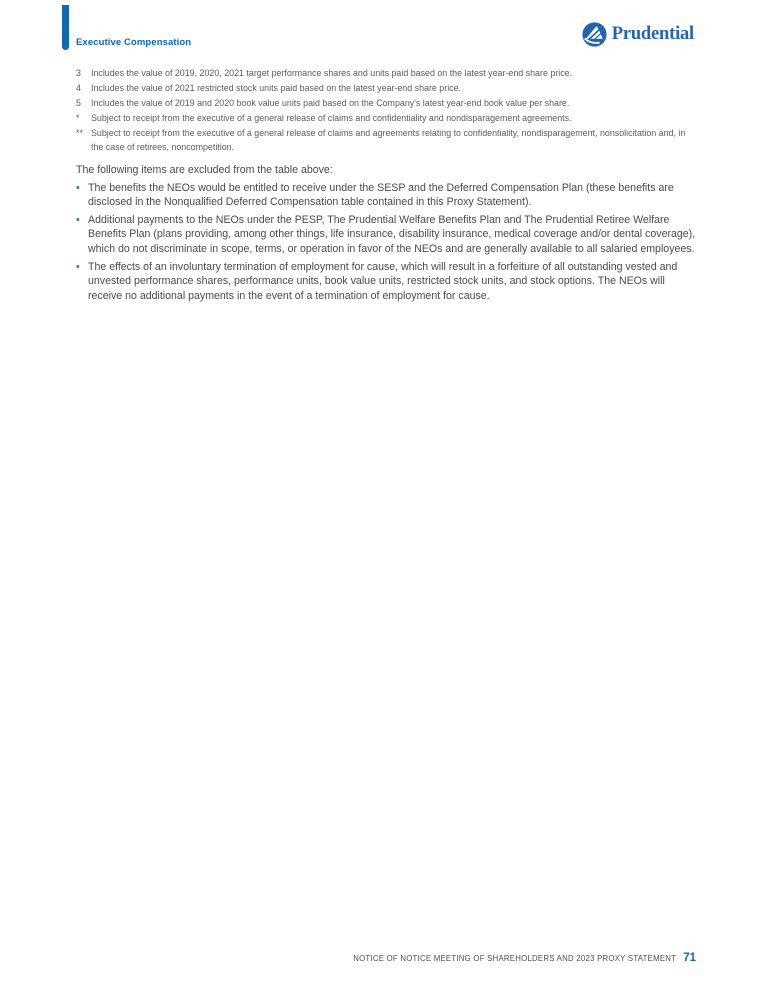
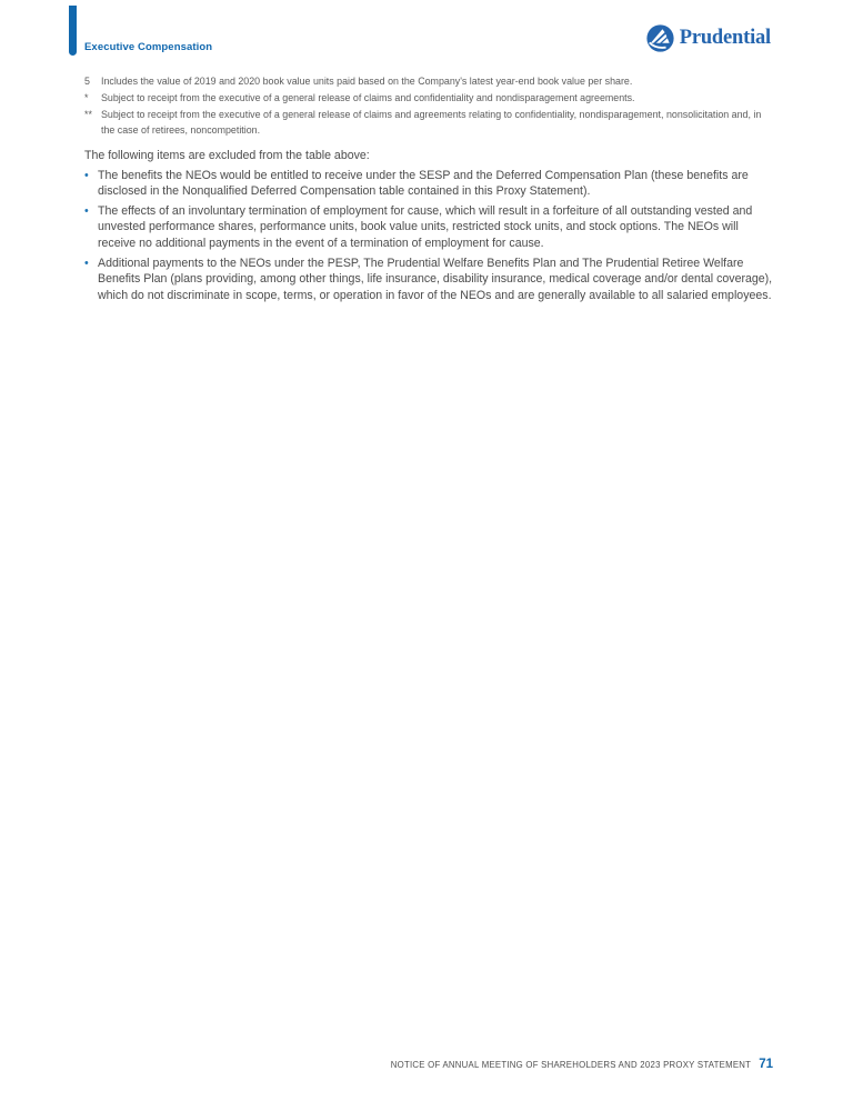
  Executive Compensation
  Prudential
- 3
- Includes the value of 2019, 2020, 2021 target performance shares and units paid based on the latest year-end share price.
- 4
- Includes the value of 2021 restricted stock units paid based on the latest year-end share price.
  5
  Includes the value of 2019 and 2020 book value units paid based on the Company's latest year-end book value per share.
  *
  Subject to receipt from the executive of a general release of claims and confidentiality and nondisparagement agreements.
  **
  Subject to receipt from the executive of a general release of claims and agreements relating to confidentiality, nondisparagement, nonsolicitation and, in the case of retirees, noncompetition.
  The following items are excluded from the table above:
  •
  The benefits the NEOs would be entitled to receive under the SESP and the Deferred Compensation Plan (these benefits are disclosed in the Nonqualified Deferred Compensation table contained in this Proxy Statement).
  •
- Additional payments to the NEOs under the PESP, The Prudential Welfare Benefits Plan and The Prudential Retiree Welfare Benefits Plan (plans providing, among other things, life insurance, disability insurance, medical coverage and/or dental coverage), which do not discriminate in scope, terms, or operation in favor of the NEOs and are generally available to all salaried employees.
+ The effects of an involuntary termination of employment for cause, which will result in a forfeiture of all outstanding vested and unvested performance shares, performance units, book value units, restricted stock units, and stock options. The NEOs will receive no additional payments in the event of a termination of employment for cause.
  •
- The effects of an involuntary termination of employment for cause, which will result in a forfeiture of all outstanding vested and unvested performance shares, performance units, book value units, restricted stock units, and stock options. The NEOs will receive no additional payments in the event of a termination of employment for cause.
+ Additional payments to the NEOs under the PESP, The Prudential Welfare Benefits Plan and The Prudential Retiree Welfare Benefits Plan (plans providing, among other things, life insurance, disability insurance, medical coverage and/or dental coverage), which do not discriminate in scope, terms, or operation in favor of the NEOs and are generally available to all salaried employees.
- NOTICE OF NOTICE MEETING OF SHAREHOLDERS AND 2023 PROXY STATEMENT
+ NOTICE OF ANNUAL MEETING OF SHAREHOLDERS AND 2023 PROXY STATEMENT
  71
